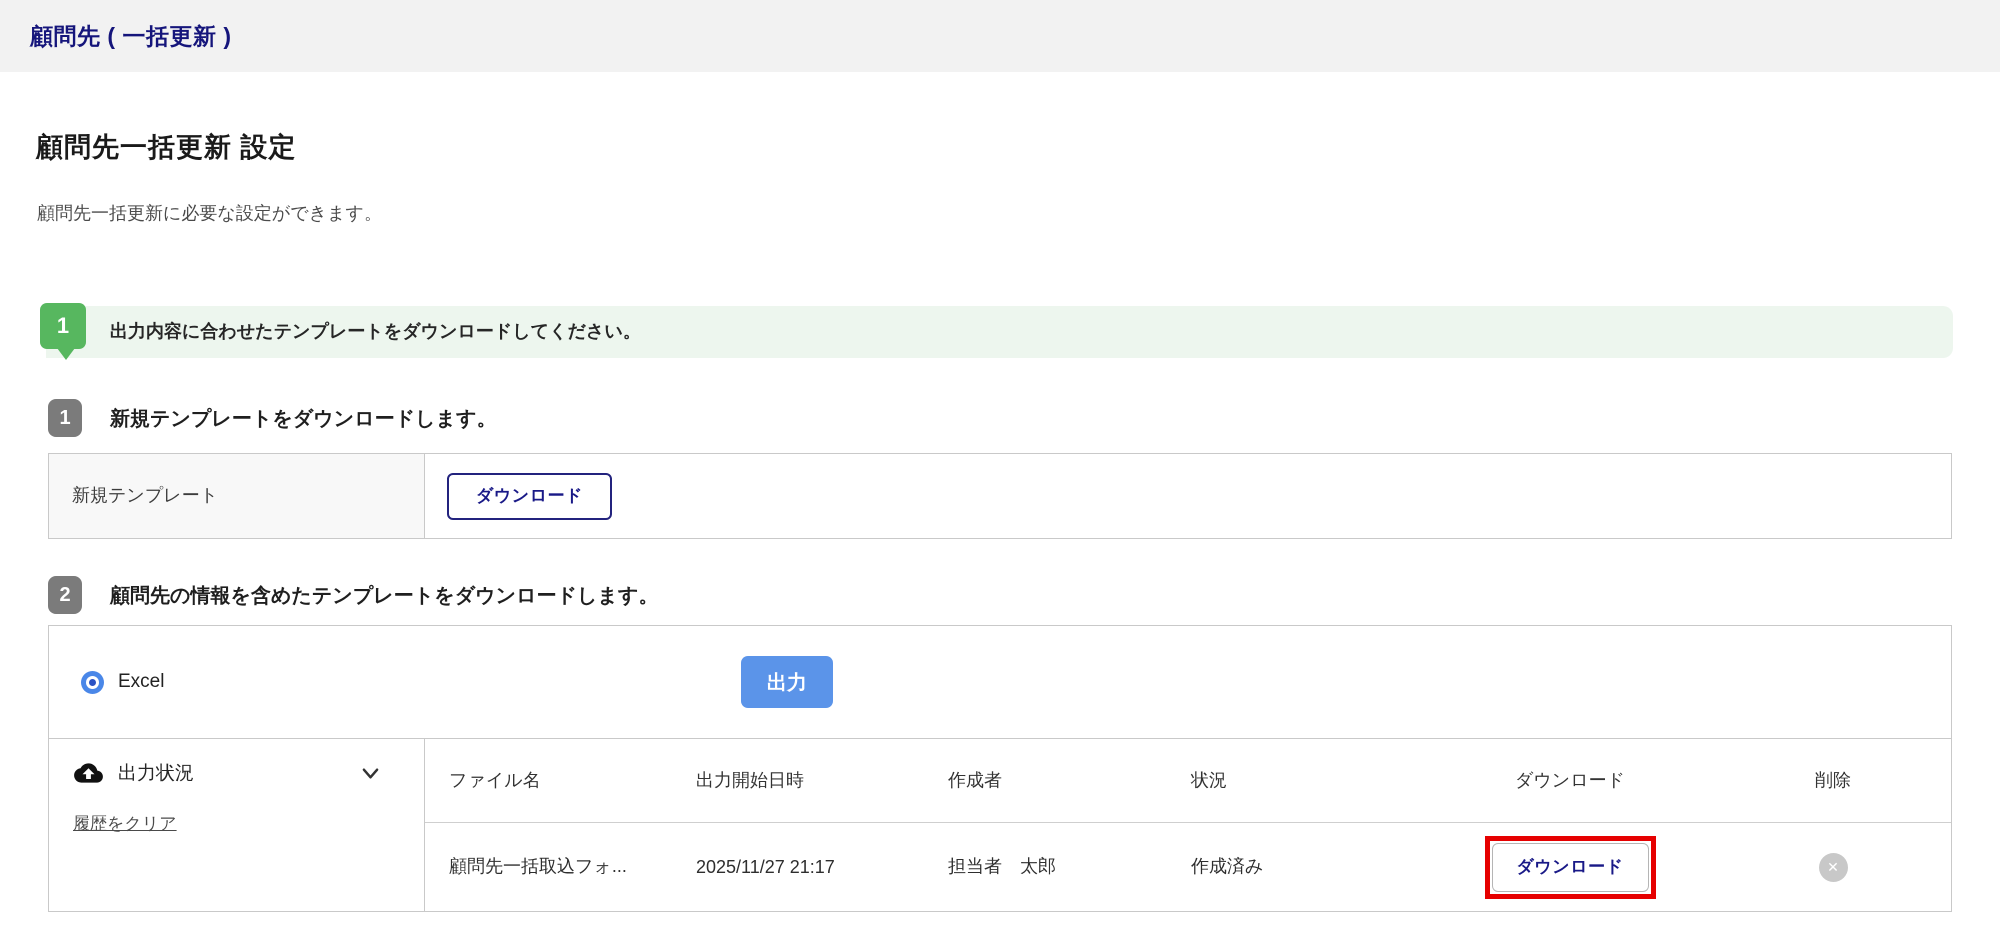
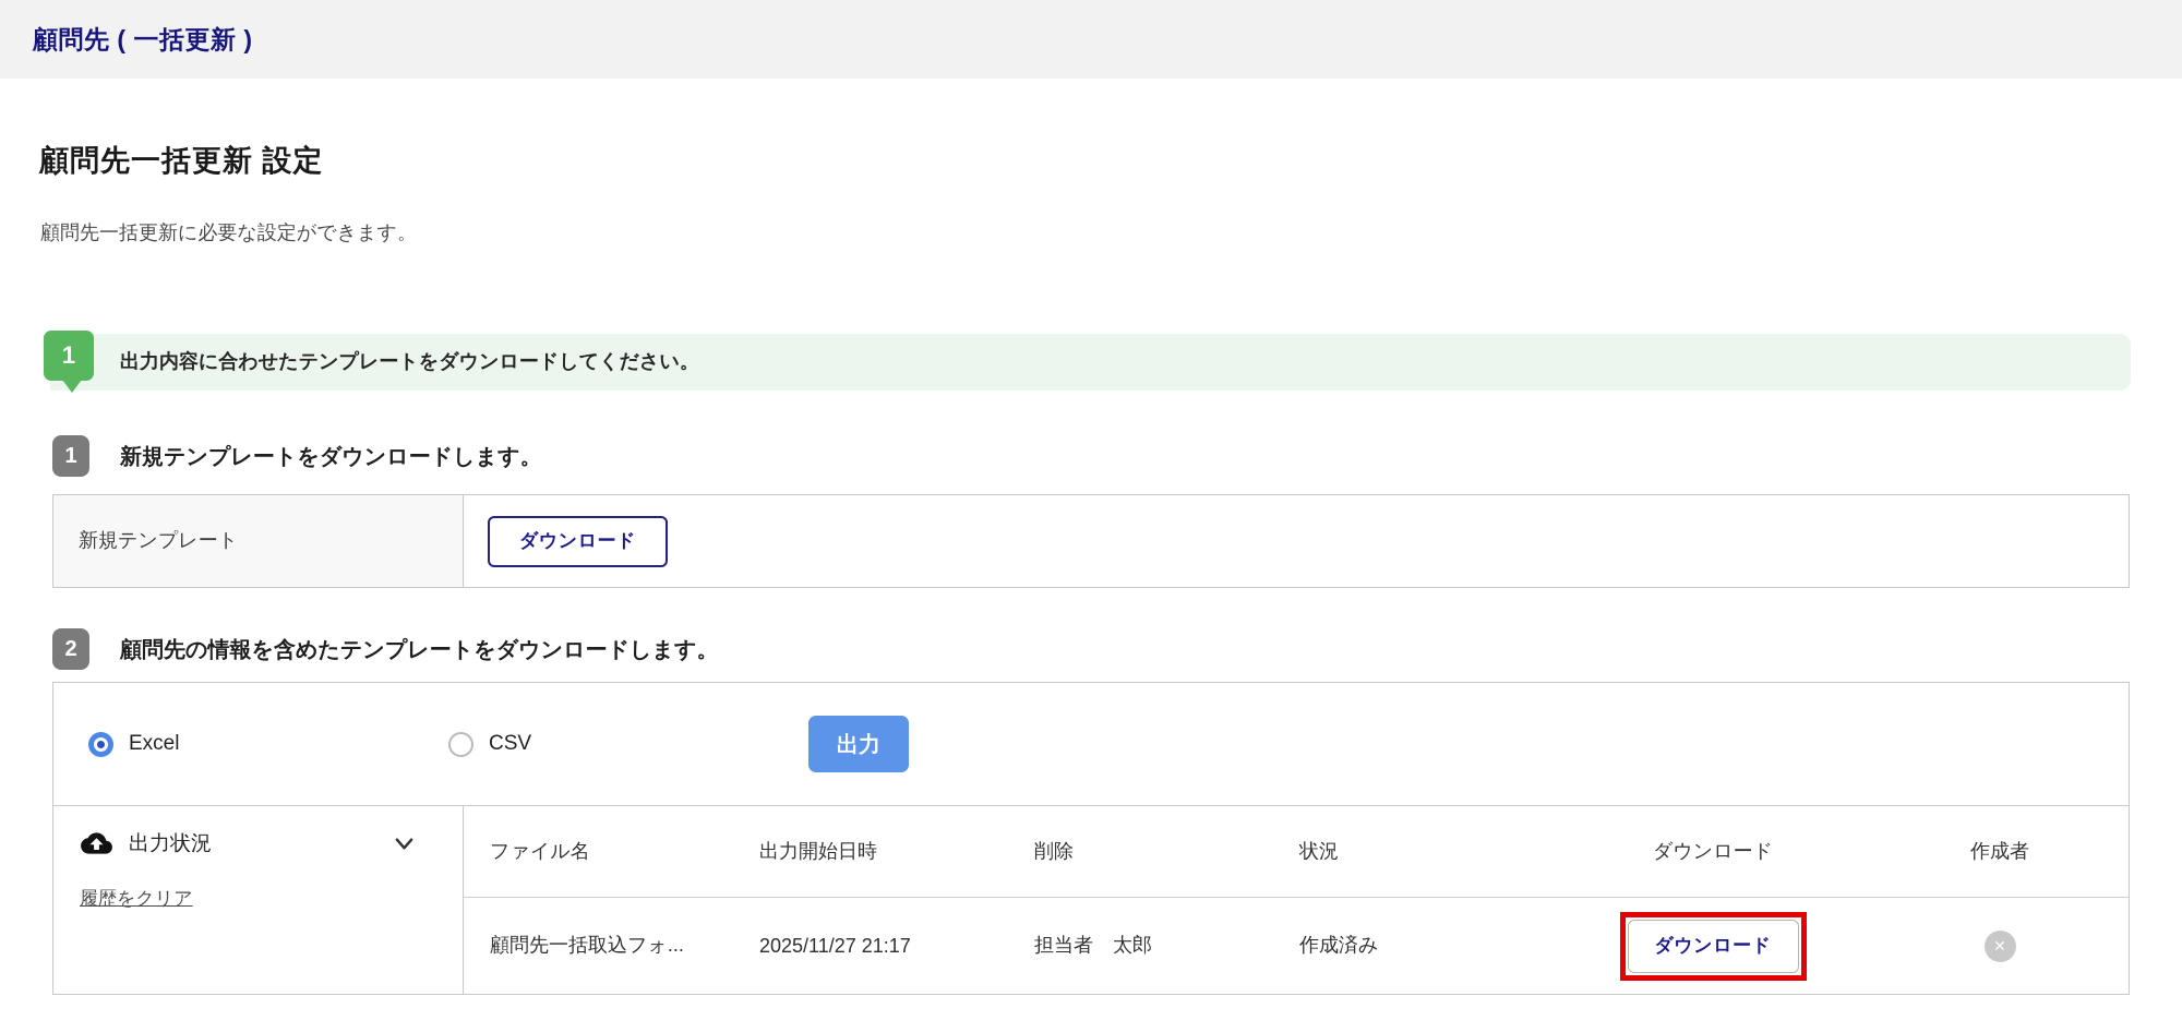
  顧問先 ( 一括更新 )
  顧問先一括更新 設定
  顧問先一括更新に必要な設定ができます。
  出力内容に合わせたテンプレートをダウンロードしてください。
  1
  1
  新規テンプレートをダウンロードします。
  新規テンプレート
  ダウンロード
  2
  顧問先の情報を含めたテンプレートをダウンロードします。
  Excel
+ CSV
  出力
  出力状況
  履歴をクリア
  ファイル名
  出力開始日時
- 作成者
+ 削除
  状況
  ダウンロード
- 削除
+ 作成者
  顧問先一括取込フォ...
  2025/11/27 21:17
  担当者 太郎
  作成済み
  ダウンロード
  ✕
